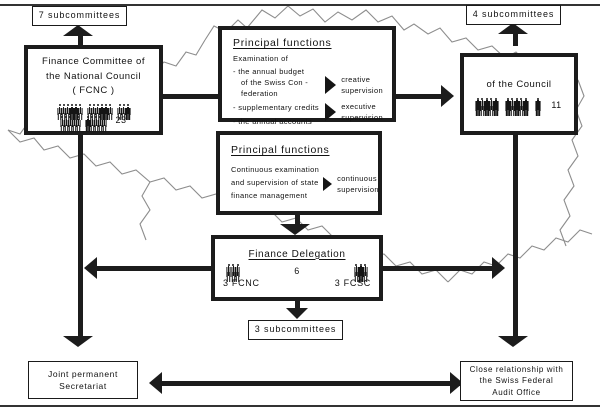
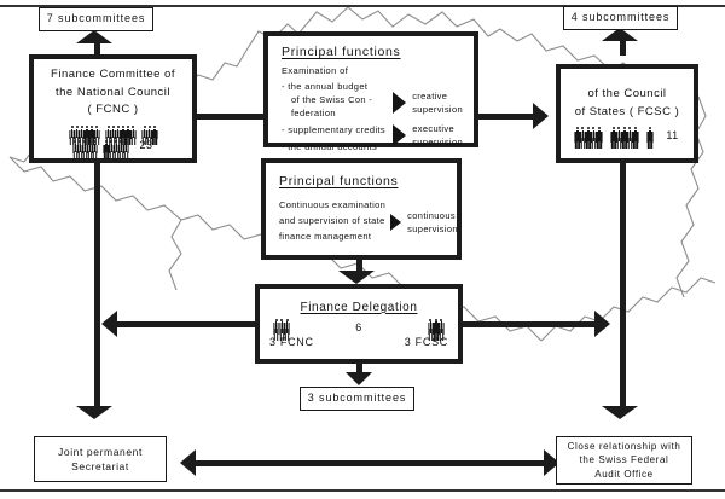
  7 subcommittees
  4 subcommittees
  Finance Committee of
  the National Council
  ( FCNC )
  23
  of the Council
+ of States ( FCSC )
  11
  Principal functions
  Examination of
  - the annual budget
  of the Swiss Con -
  federation
  - supplementary credits
  - the annual accounts
  creative
  supervision
  executive
  supervision
  Principal functions
  Continuous examination
  and supervision of state
  finance management
  continuous
  supervision
  Finance Delegation
  6
  3 FCNC
  3 FCSC
  3 subcommittees
  Joint permanent
  Secretariat
  Close relationship with
  the Swiss Federal
  Audit Office
